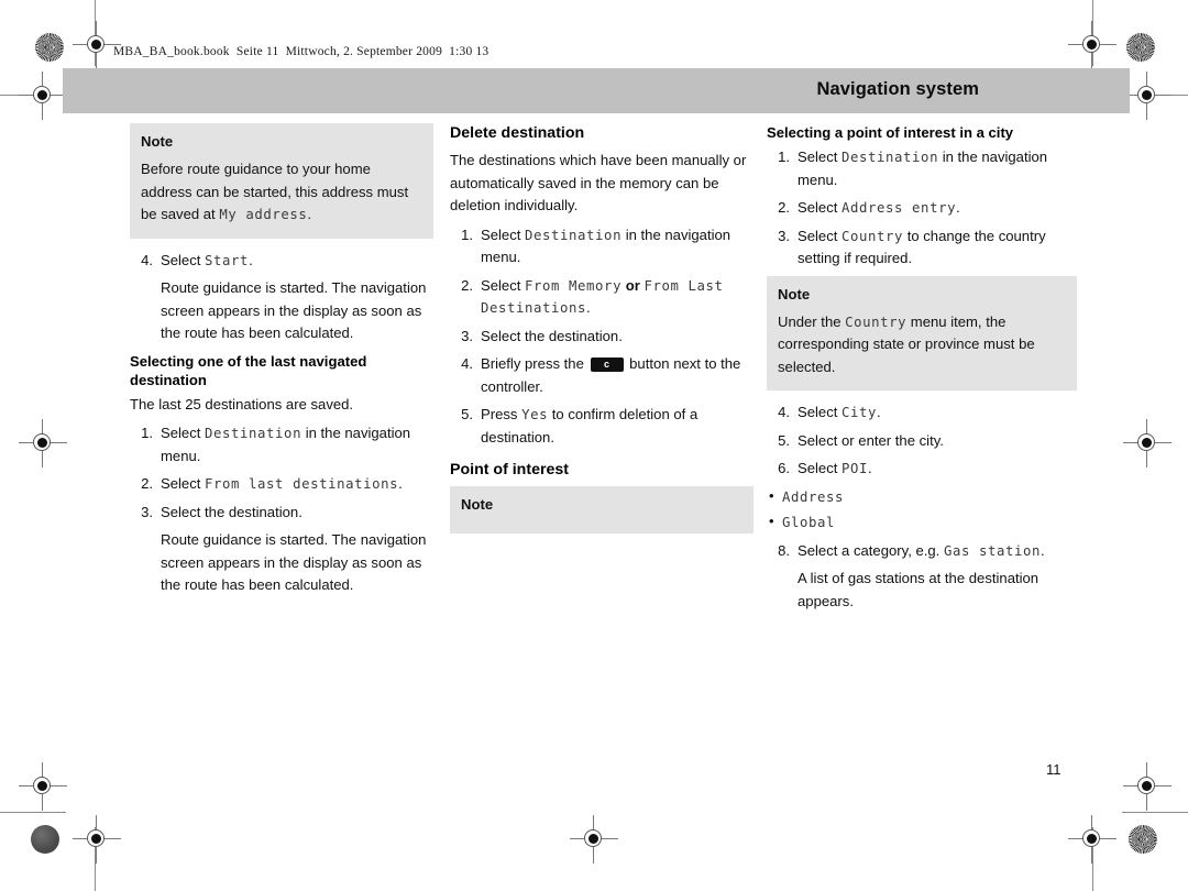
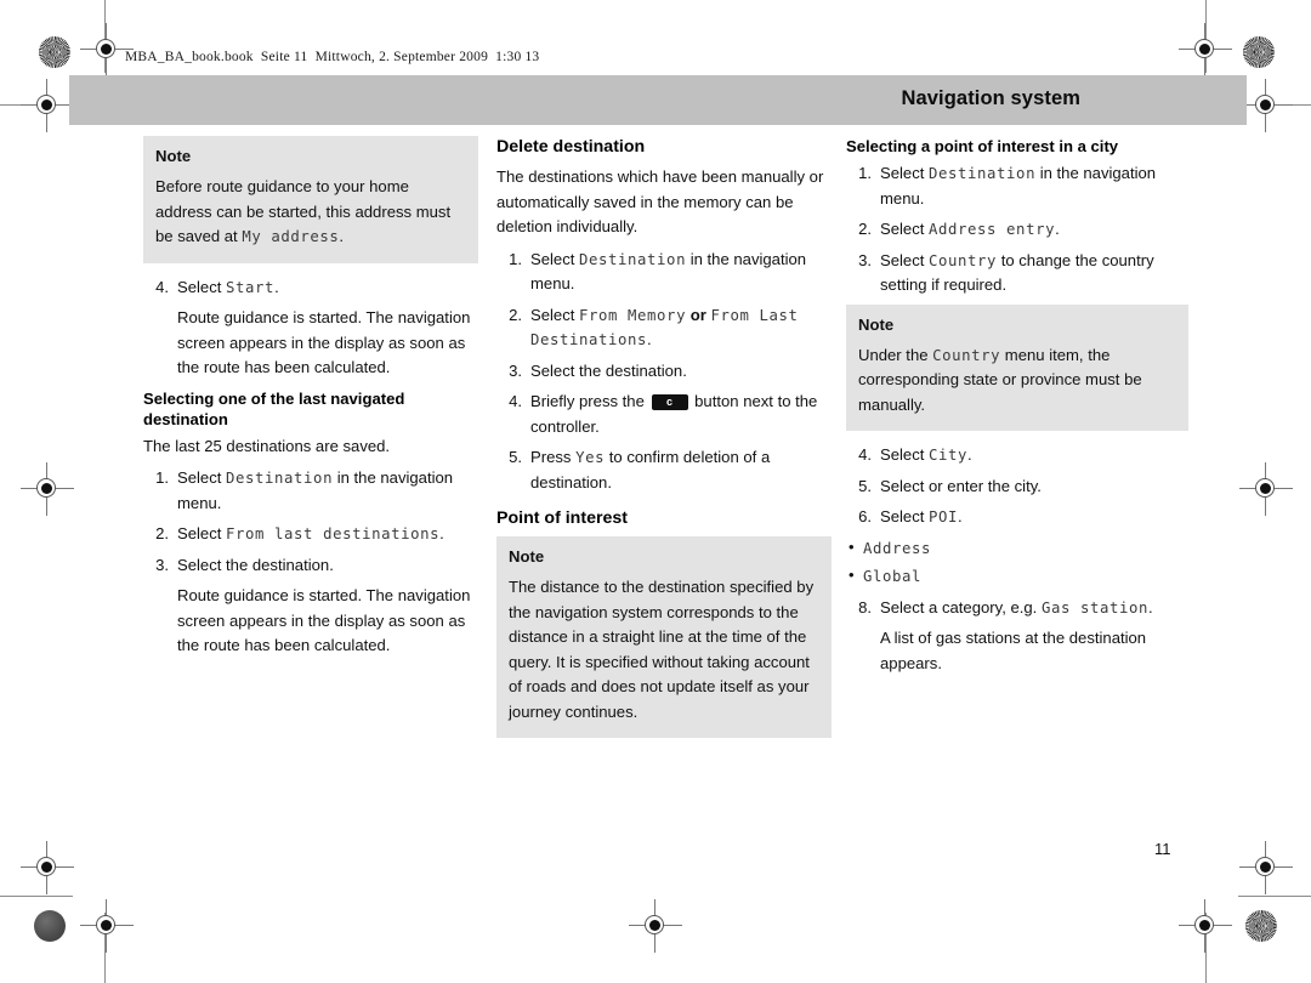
  MBA_BA_book.book Seite 11 Mittwoch, 2. September 2009 1:30 13
  Navigation system
  11
  Note
  Before route guidance to your home address can be started, this address must be saved at My address.
  4.
  Select Start.
  Route guidance is started. The navigation screen appears in the display as soon as the route has been calculated.
  Selecting one of the last navigated destination
  The last 25 destinations are saved.
  1.
  Select Destination in the navigation menu.
  2.
  Select From last destinations.
  3.
  Select the destination.
  Route guidance is started. The navigation screen appears in the display as soon as the route has been calculated.
  Delete destination
  The destinations which have been manually or automatically saved in the memory can be deletion individually.
  1.
  Select Destination in the navigation menu.
  2.
  Select From Memory or From Last Destinations.
  3.
  Select the destination.
  4.
  Briefly press the c button next to the controller.
  5.
  Press Yes to confirm deletion of a destination.
  Point of interest
  Note
+ The distance to the destination specified by the navigation system corresponds to the distance in a straight line at the time of the query. It is specified without taking account of roads and does not update itself as your journey continues.
  Selecting a point of interest in a city
  1.
  Select Destination in the navigation menu.
  2.
  Select Address entry.
  3.
  Select Country to change the country setting if required.
  Note
- Under the Country menu item, the corresponding state or province must be selected.
+ Under the Country menu item, the corresponding state or province must be manually.
  4.
  Select City.
  5.
  Select or enter the city.
  6.
  Select POI.
  Address
  Global
  8.
  Select a category, e.g. Gas station.
  A list of gas stations at the destination appears.
